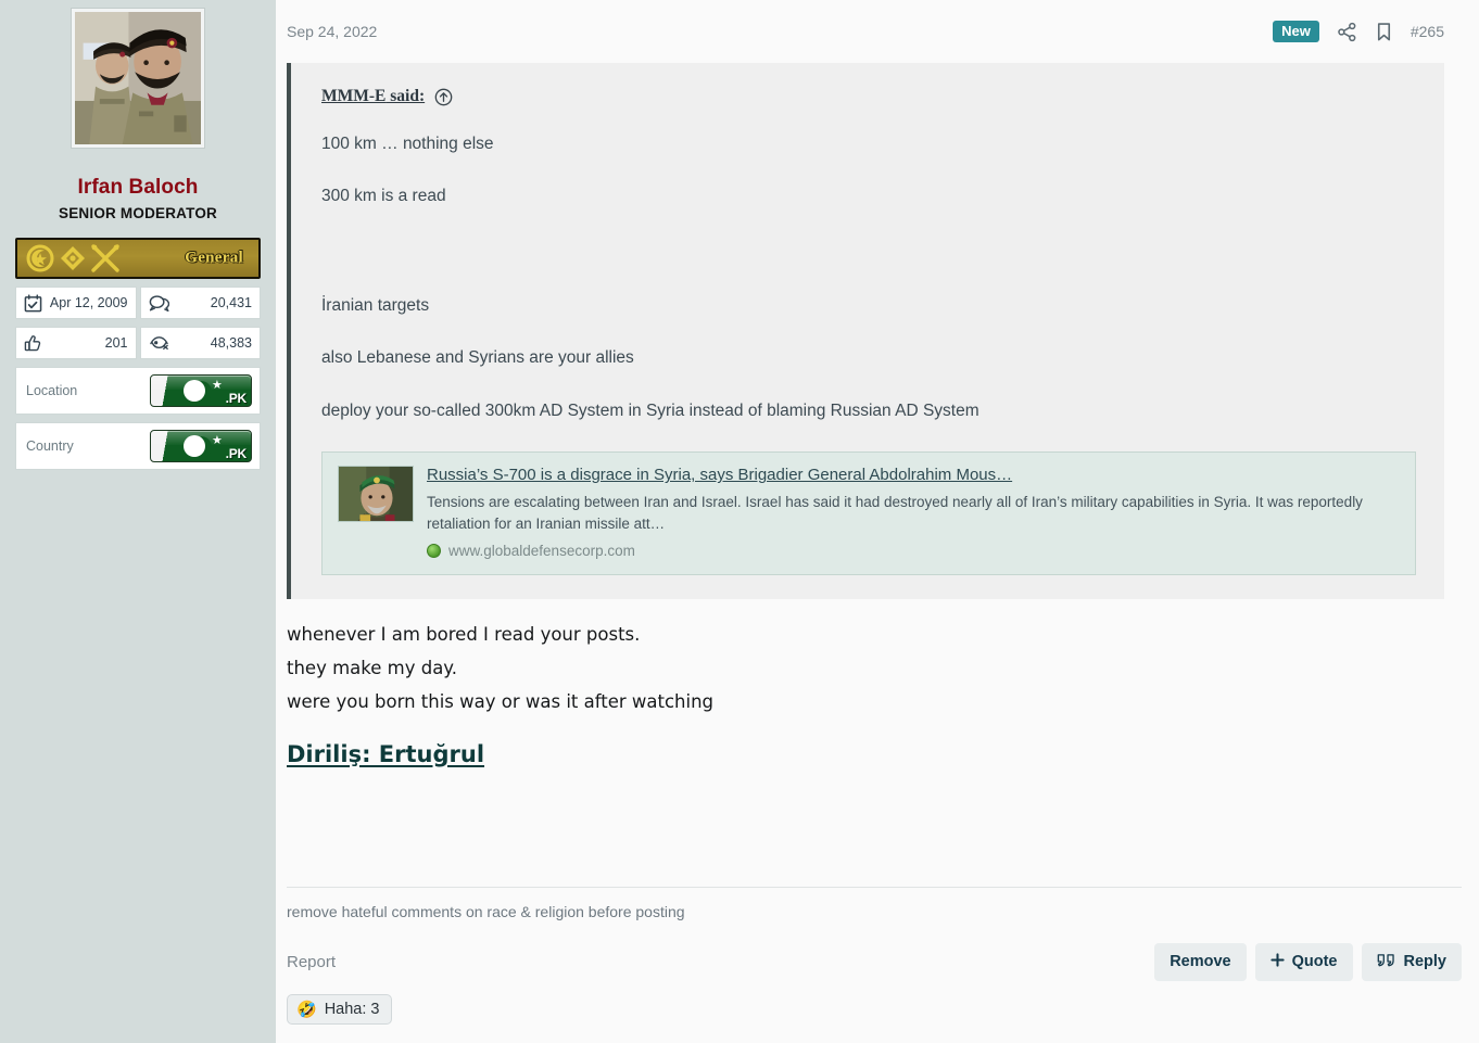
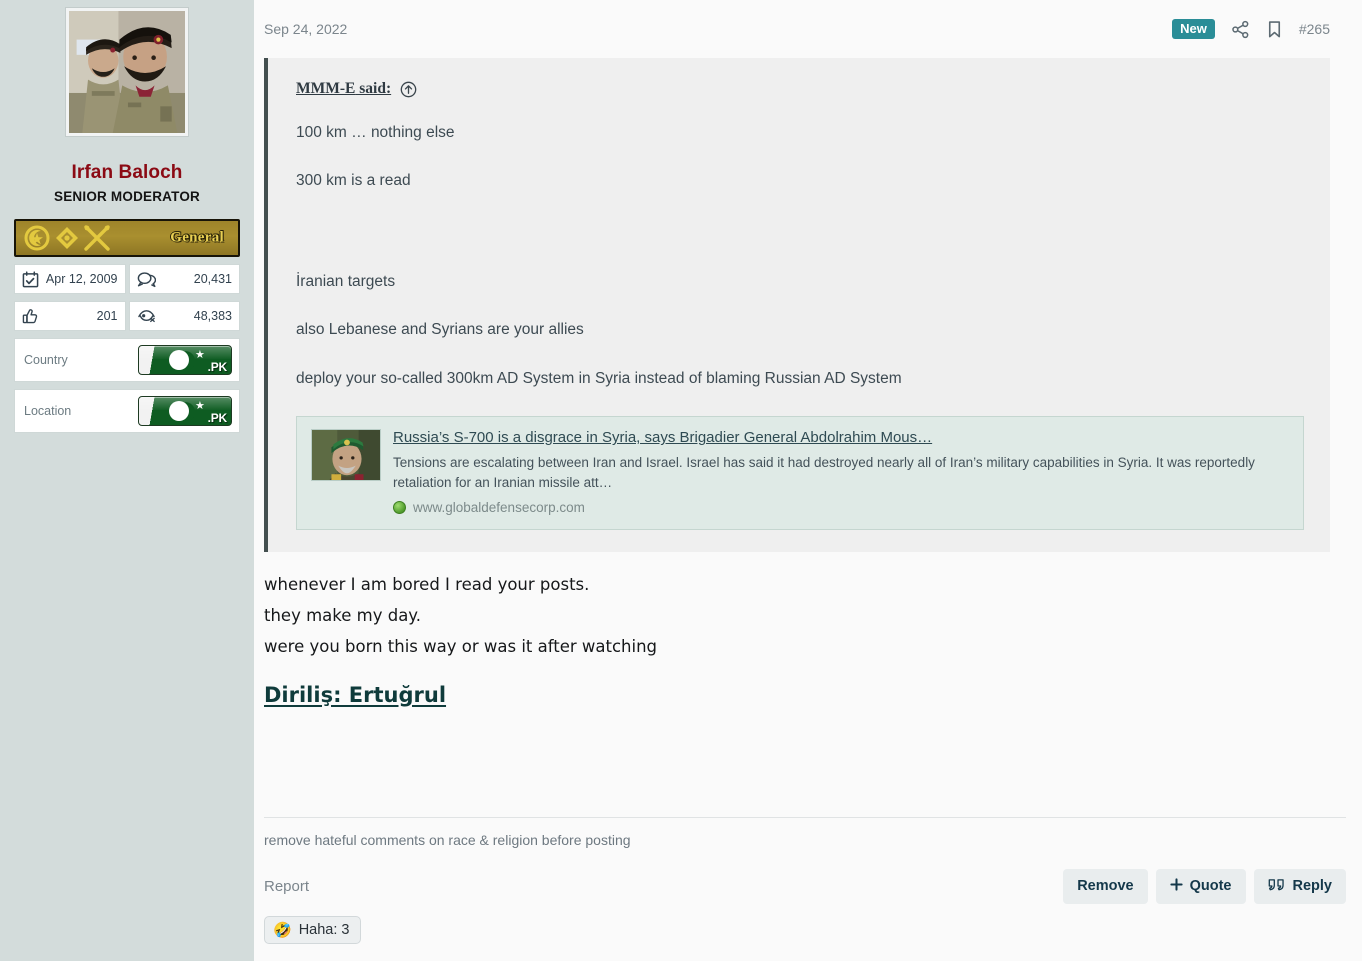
  Irfan Baloch
  SENIOR MODERATOR
  General
  Apr 12, 2009
  20,431
  201
  48,383
- Location
+ Country
  ★
  .PK
- Country
+ Location
  ★
  .PK
  Sep 24, 2022
  New
  #265
  MMM-E said:
  100 km … nothing else
  300 km is a read
  İranian targets
  also Lebanese and Syrians are your allies
  deploy your so-called 300km AD System in Syria instead of blaming Russian AD System
  Russia’s S-700 is a disgrace in Syria, says Brigadier General Abdolrahim Mous…
  Tensions are escalating between Iran and Israel. Israel has said it had destroyed nearly all of Iran’s military capabilities in Syria. It was reportedly retaliation for an Iranian missile att…
  www.globaldefensecorp.com
  whenever I am bored I read your posts.
  they make my day.
  were you born this way or was it after watching
  Diriliş: Ertuğrul
  remove hateful comments on race & religion before posting
  Report
  Remove
  Quote
  Reply
  🤣
  Haha: 3
